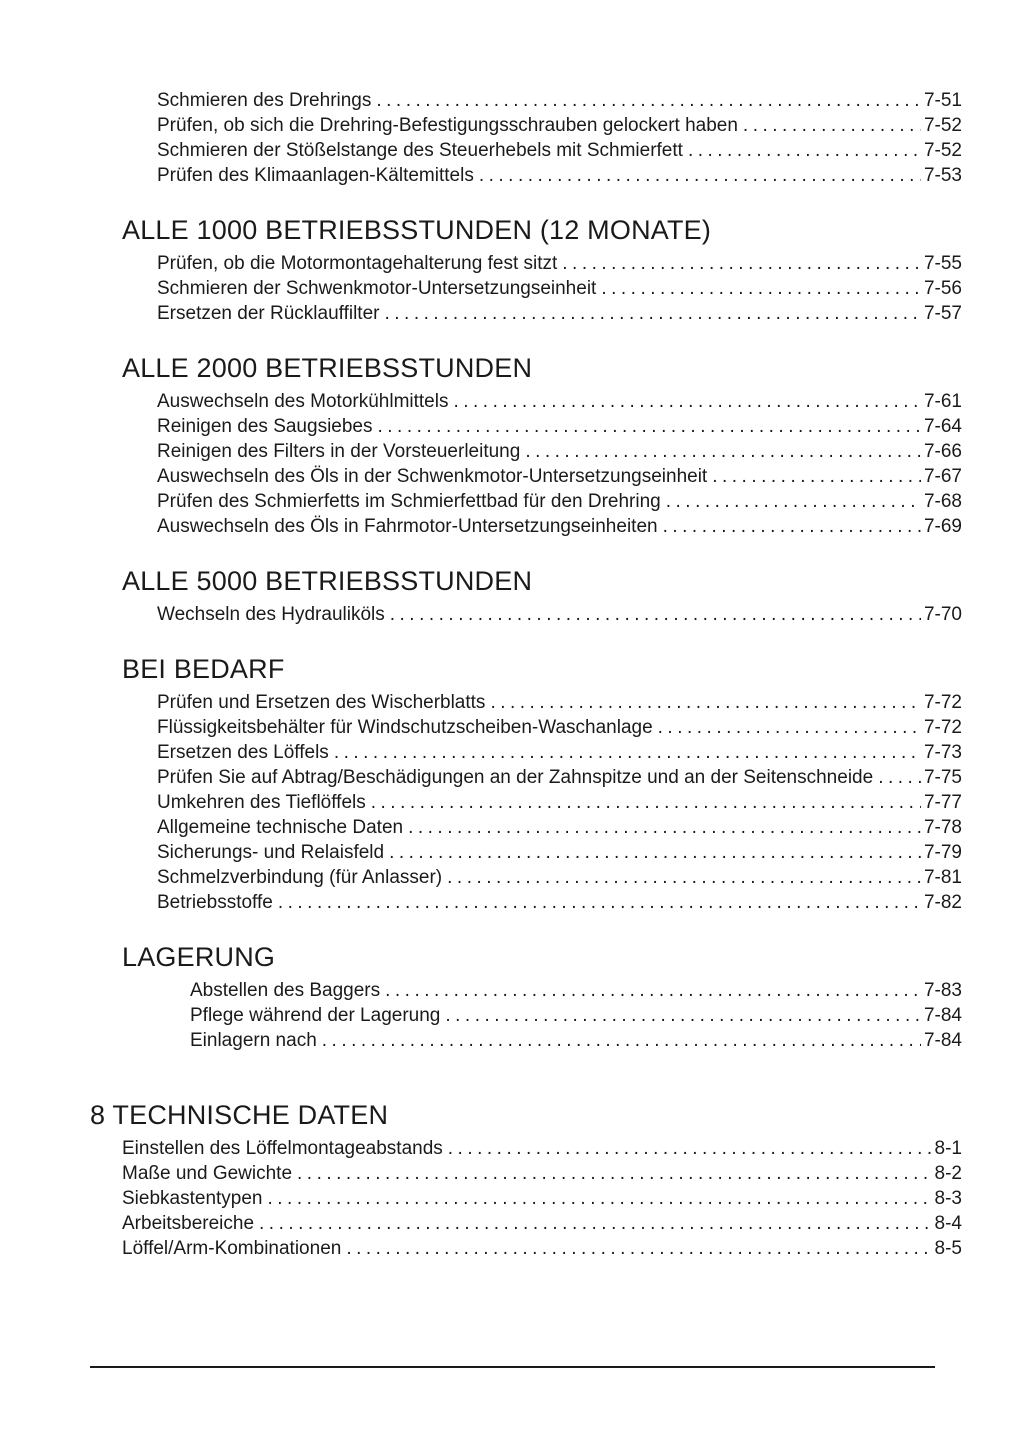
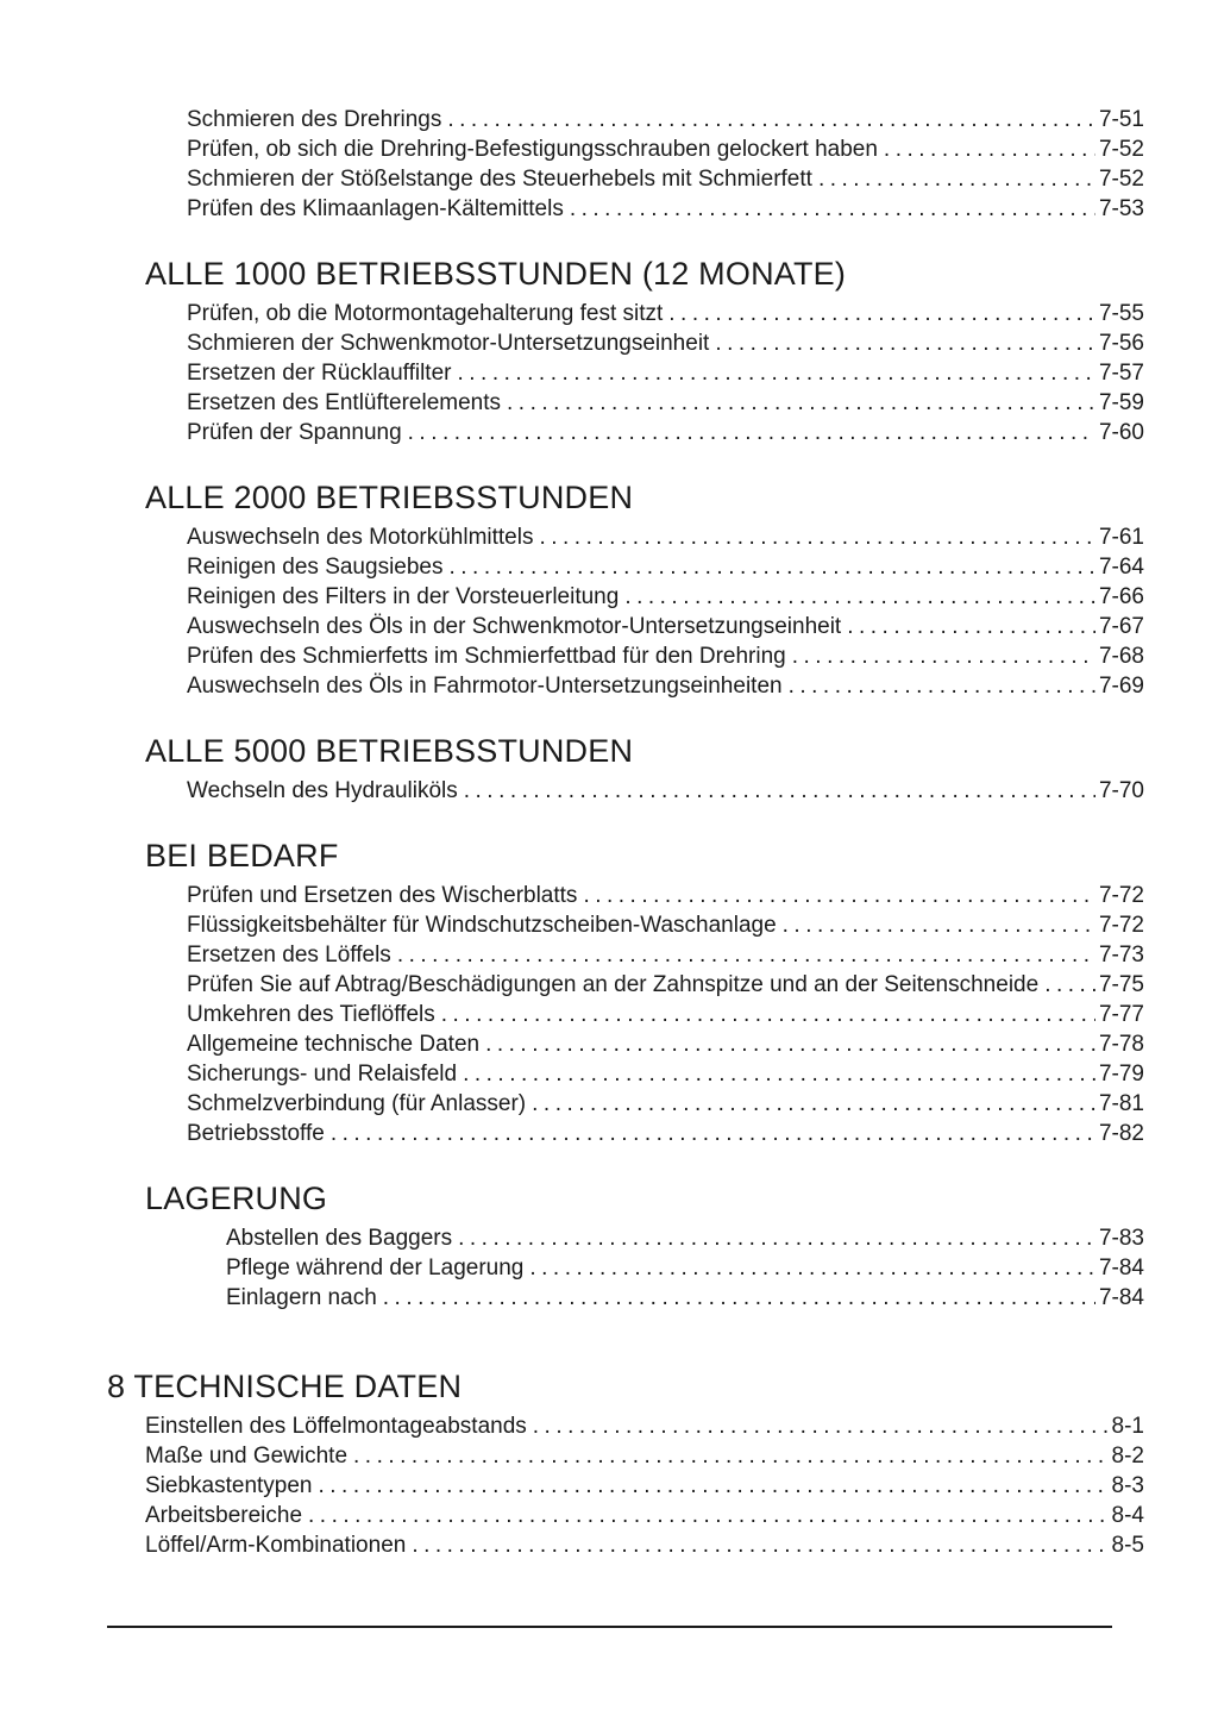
  Schmieren des Drehrings
  7-51
  Prüfen, ob sich die Drehring-Befestigungsschrauben gelockert haben
  7-52
  Schmieren der Stößelstange des Steuerhebels mit Schmierfett
  7-52
  Prüfen des Klimaanlagen-Kältemittels
  7-53
  ALLE 1000 BETRIEBSSTUNDEN (12 MONATE)
  Prüfen, ob die Motormontagehalterung fest sitzt
  7-55
  Schmieren der Schwenkmotor-Untersetzungseinheit
  7-56
  Ersetzen der Rücklauffilter
  7-57
+ Ersetzen des Entlüfterelements
+ 7-59
+ Prüfen der Spannung
+ 7-60
  ALLE 2000 BETRIEBSSTUNDEN
  Auswechseln des Motorkühlmittels
  7-61
  Reinigen des Saugsiebes
  7-64
  Reinigen des Filters in der Vorsteuerleitung
  7-66
  Auswechseln des Öls in der Schwenkmotor-Untersetzungseinheit
  7-67
  Prüfen des Schmierfetts im Schmierfettbad für den Drehring
  7-68
  Auswechseln des Öls in Fahrmotor-Untersetzungseinheiten
  7-69
  ALLE 5000 BETRIEBSSTUNDEN
  Wechseln des Hydrauliköls
  7-70
  BEI BEDARF
  Prüfen und Ersetzen des Wischerblatts
  7-72
  Flüssigkeitsbehälter für Windschutzscheiben-Waschanlage
  7-72
  Ersetzen des Löffels
  7-73
  Prüfen Sie auf Abtrag/Beschädigungen an der Zahnspitze und an der Seitenschneide
  7-75
  Umkehren des Tieflöffels
  7-77
  Allgemeine technische Daten
  7-78
  Sicherungs- und Relaisfeld
  7-79
  Schmelzverbindung (für Anlasser)
  7-81
  Betriebsstoffe
  7-82
  LAGERUNG
  Abstellen des Baggers
  7-83
  Pflege während der Lagerung
  7-84
  Einlagern nach
  7-84
  8 TECHNISCHE DATEN
  Einstellen des Löffelmontageabstands
  8-1
  Maße und Gewichte
  8-2
  Siebkastentypen
  8-3
  Arbeitsbereiche
  8-4
  Löffel/Arm-Kombinationen
  8-5
